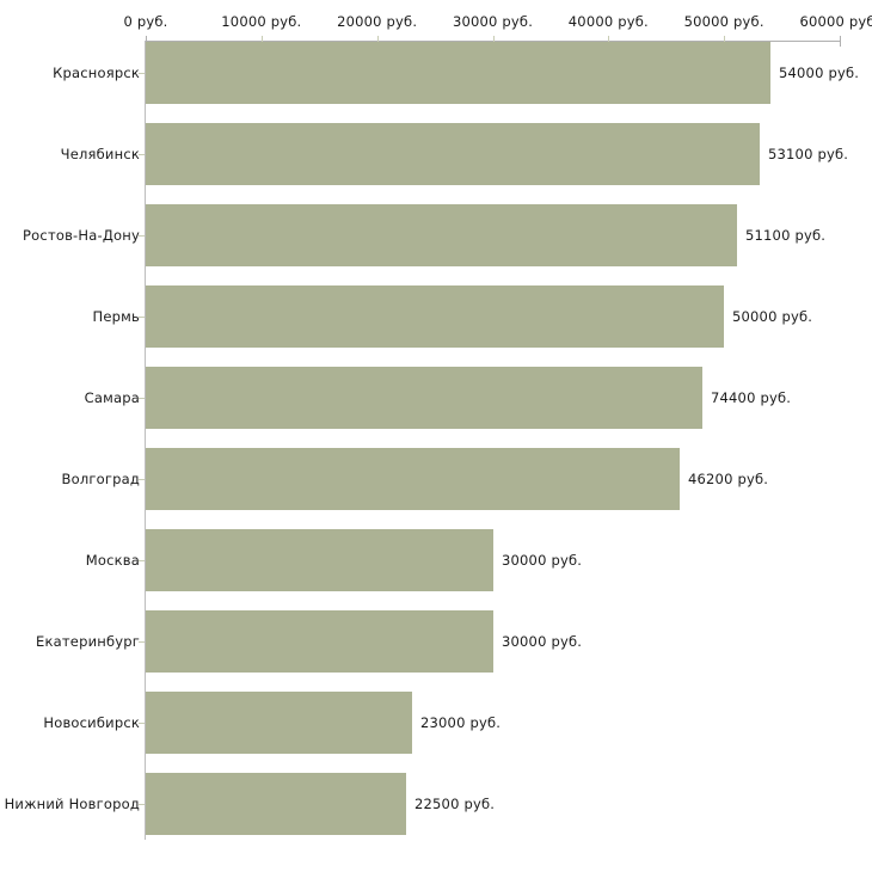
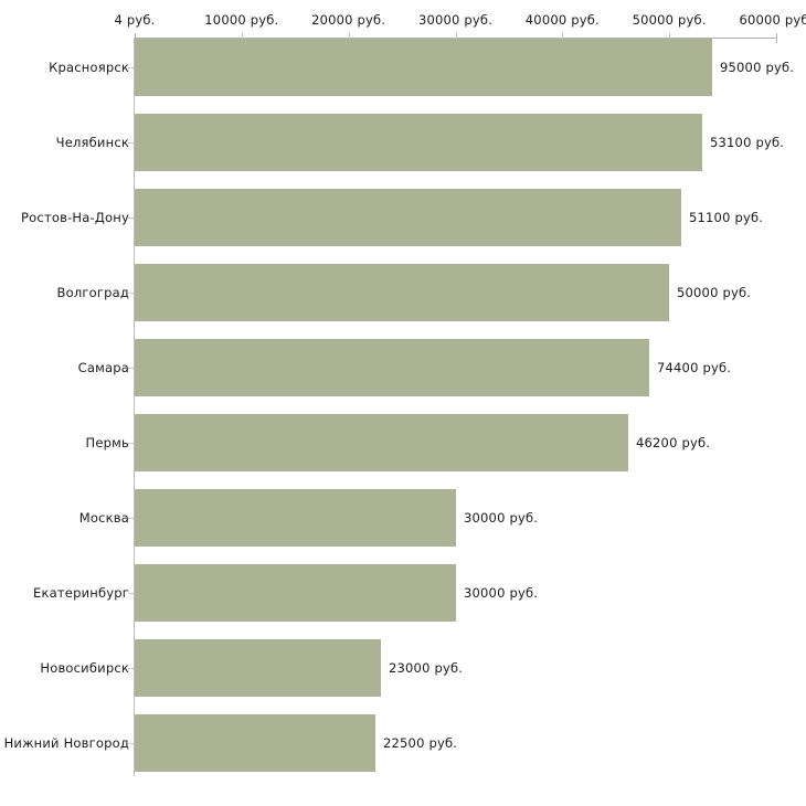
- 0 руб.
+ 4 руб.
  10000 руб.
  20000 руб.
  30000 руб.
  40000 руб.
  50000 руб.
  60000 руб
  Красноярск
  Челябинск
  Ростов-На-Дону
- Пермь
+ Волгоград
  Самара
- Волгоград
+ Пермь
  Москва
  Екатеринбург
  Новосибирск
  Нижний Новгород
- 54000 руб.
+ 95000 руб.
  53100 руб.
  51100 руб.
  50000 руб.
  74400 руб.
  46200 руб.
  30000 руб.
  30000 руб.
  23000 руб.
  22500 руб.
